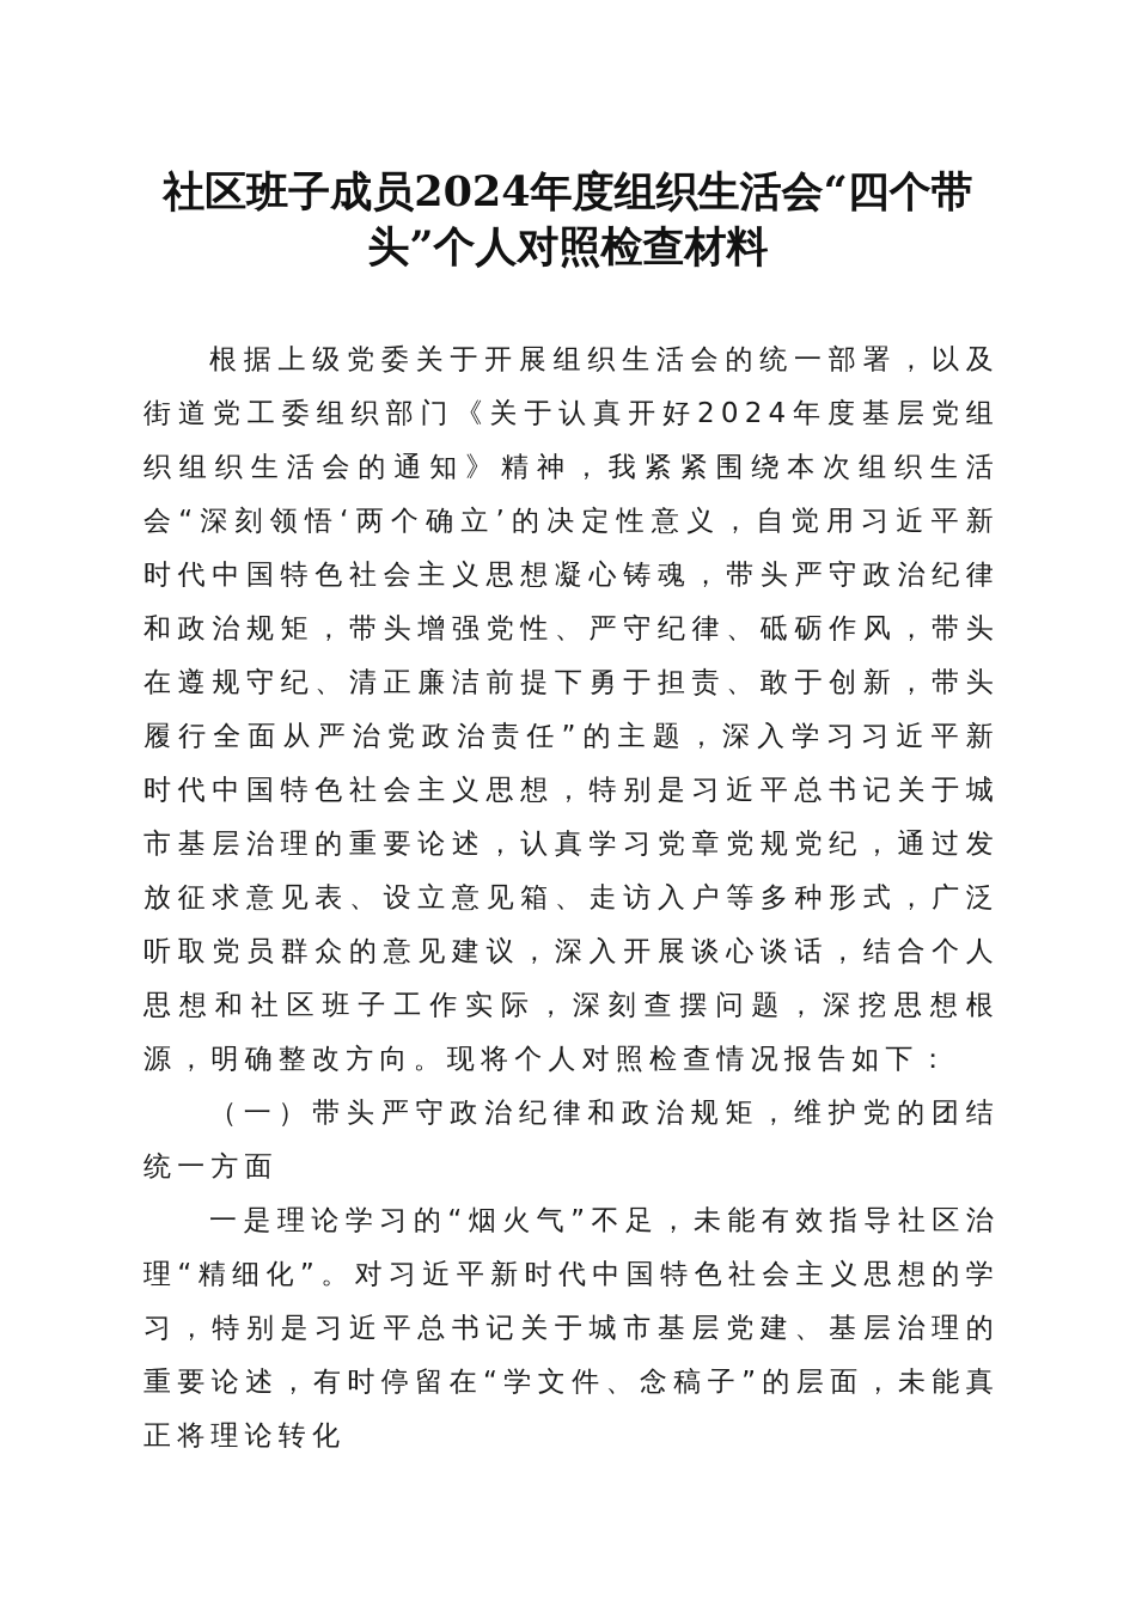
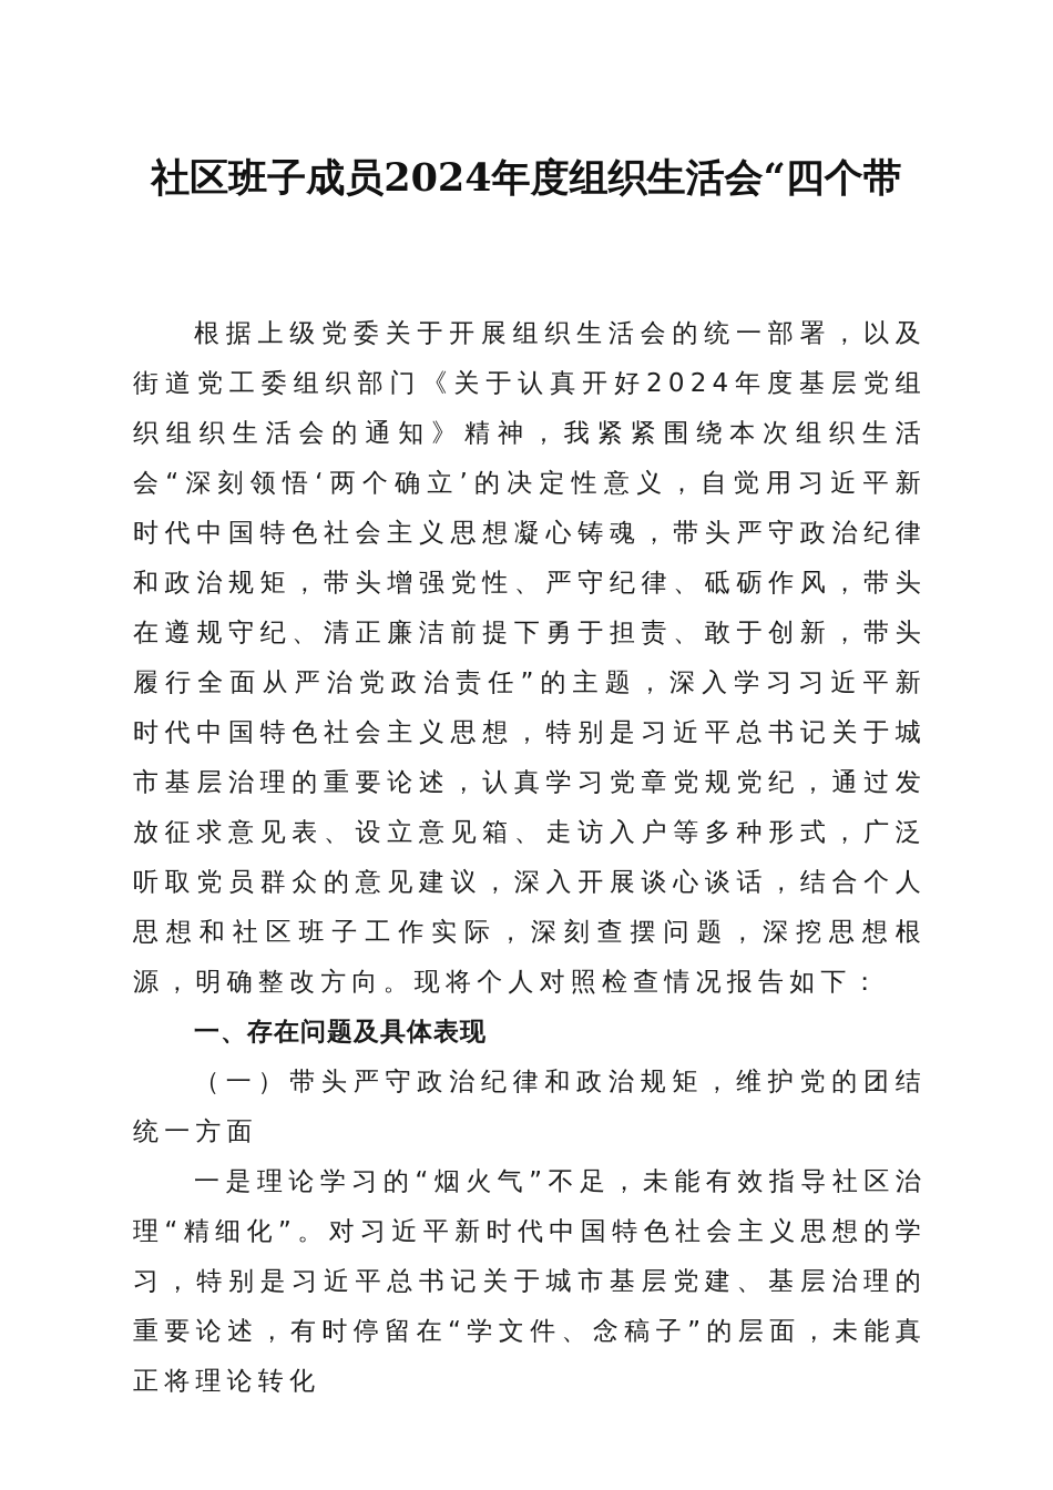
  社区班子成员2024年度组织生活会“四个带
- 头”个人对照检查材料
  根据上级党委关于开展组织生活会的统一部署，以及街道党工委组织部门《关于认真开好2024年度基层党组织组织生活会的通知》精神，我紧紧围绕本次组织生活会“深刻领悟‘两个确立’的决定性意义，自觉用习近平新时代中国特色社会主义思想凝心铸魂，带头严守政治纪律和政治规矩，带头增强党性、严守纪律、砥砺作风，带头在遵规守纪、清正廉洁前提下勇于担责、敢于创新，带头履行全面从严治党政治责任”的主题，深入学习习近平新时代中国特色社会主义思想，特别是习近平总书记关于城市基层治理的重要论述，认真学习党章党规党纪，通过发放征求意见表、设立意见箱、走访入户等多种形式，广泛听取党员群众的意见建议，深入开展谈心谈话，结合个人思想和社区班子工作实际，深刻查摆问题，深挖思想根源，明确整改方向。现将个人对照检查情况报告如下：
+ 一、存在问题及具体表现
  （一）带头严守政治纪律和政治规矩，维护党的团结统一方面
  一是理论学习的“烟火气”不足，未能有效指导社区治理“精细化”。对习近平新时代中国特色社会主义思想的学习，特别是习近平总书记关于城市基层党建、基层治理的重要论述，有时停留在“学文件、念稿子”的层面，未能真正将理论转化
